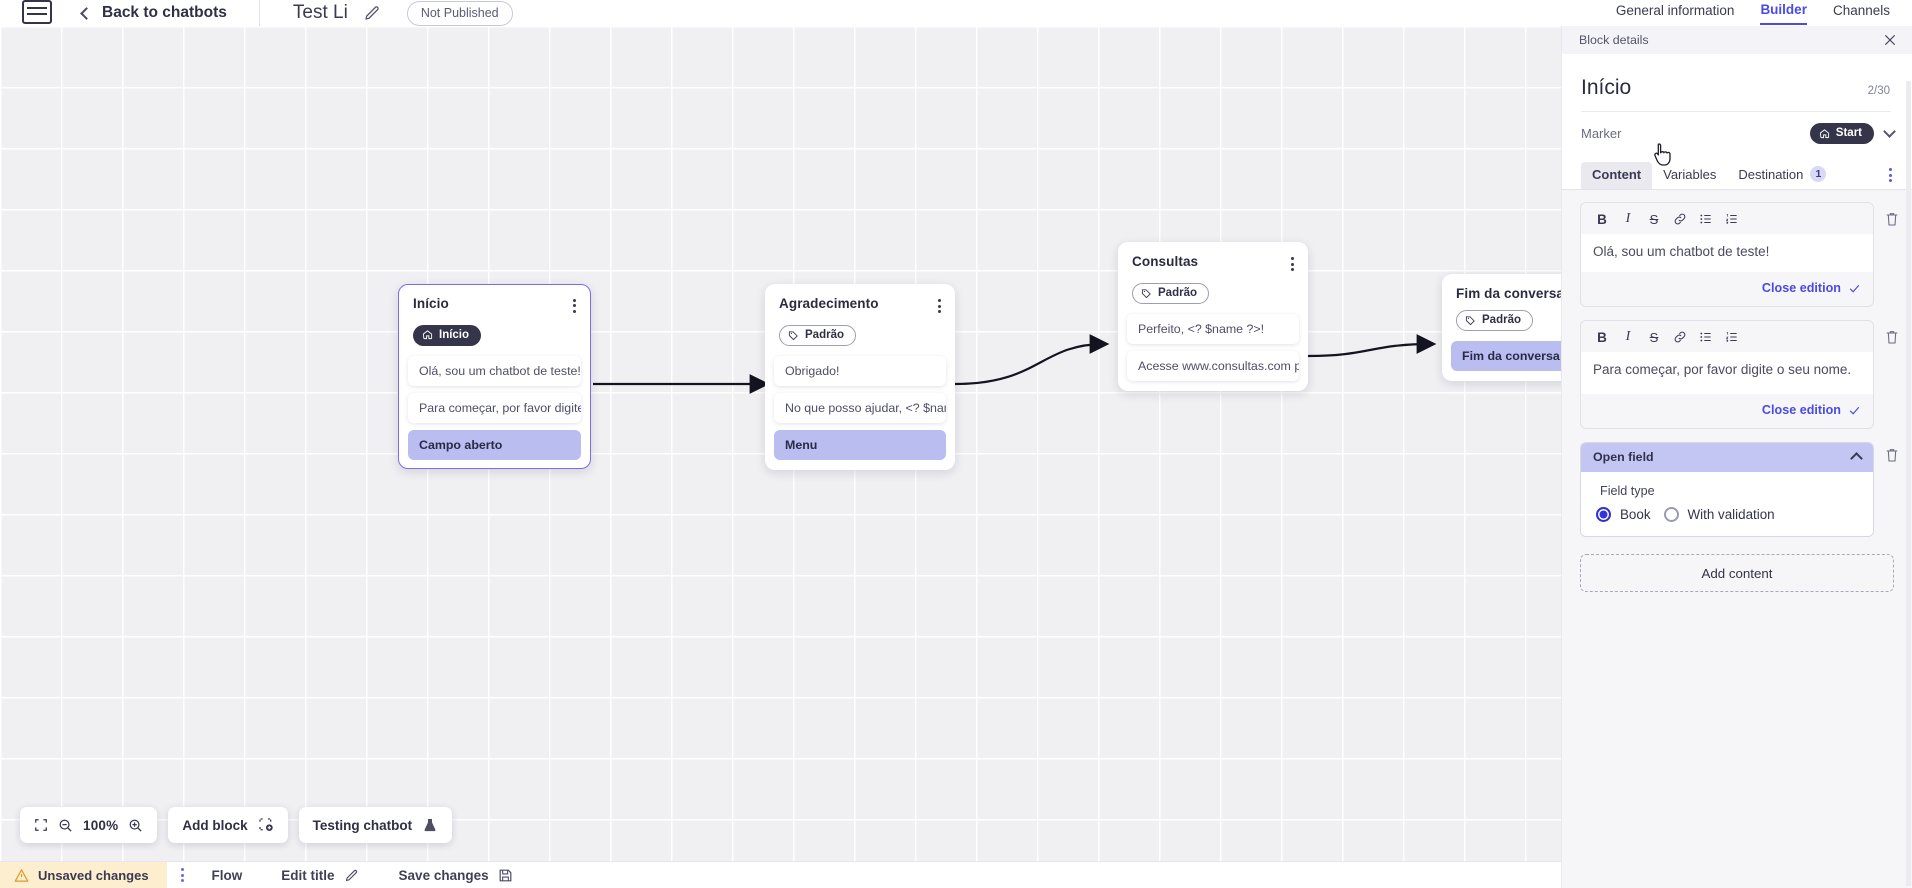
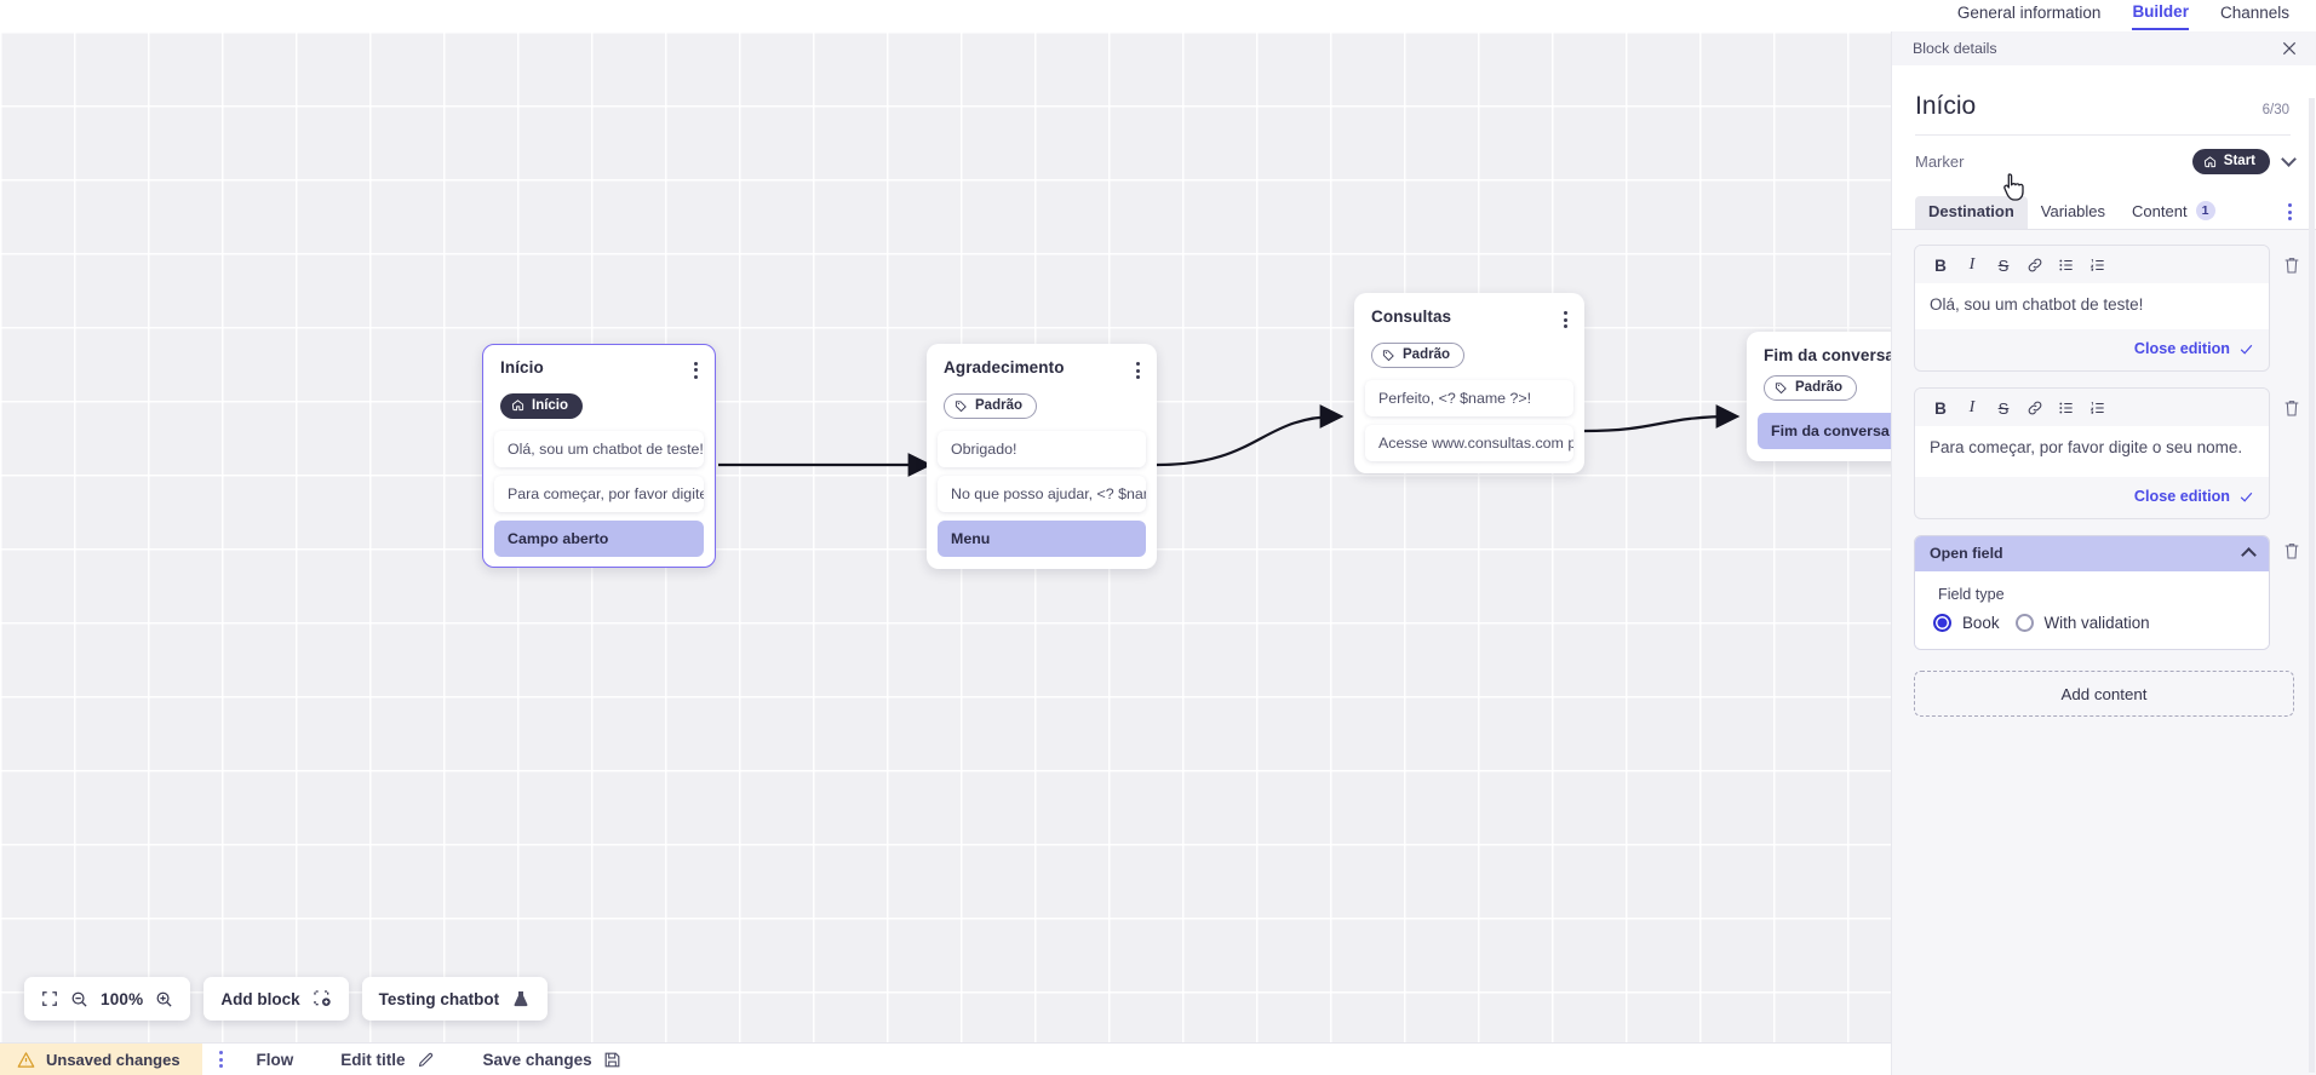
- Back to chatbots
- Test Li
- Not Published
  Início
  Início
  Olá, sou um chatbot de teste!
  Para começar, por favor digite
  Campo aberto
  Agradecimento
  Padrão
  Obrigado!
  No que posso ajudar, <? $na
  Menu
  Consultas
  Padrão
  Perfeito, <? $name ?>!
  Acesse www.consultas.com p
  Fim da conversa
  Padrão
  Fim da conversa
  100%
  Add block
  Testing chatbot
  Unsaved changes
  Flow
  Edit title
  Save changes
  General information
  Builder
  Channels
  Block details
  Início
- 2/30
+ 6/30
  Marker
  Start
- Content
+ Destination
  Variables
- Destination
+ Content
  1
  B
  I
  S
  Olá, sou um chatbot de teste!
  Close edition
  B
  I
  S
  Para começar, por favor digite o seu nome.
  Close edition
  Open field
  Field type
  Book
  With validation
  Add content
